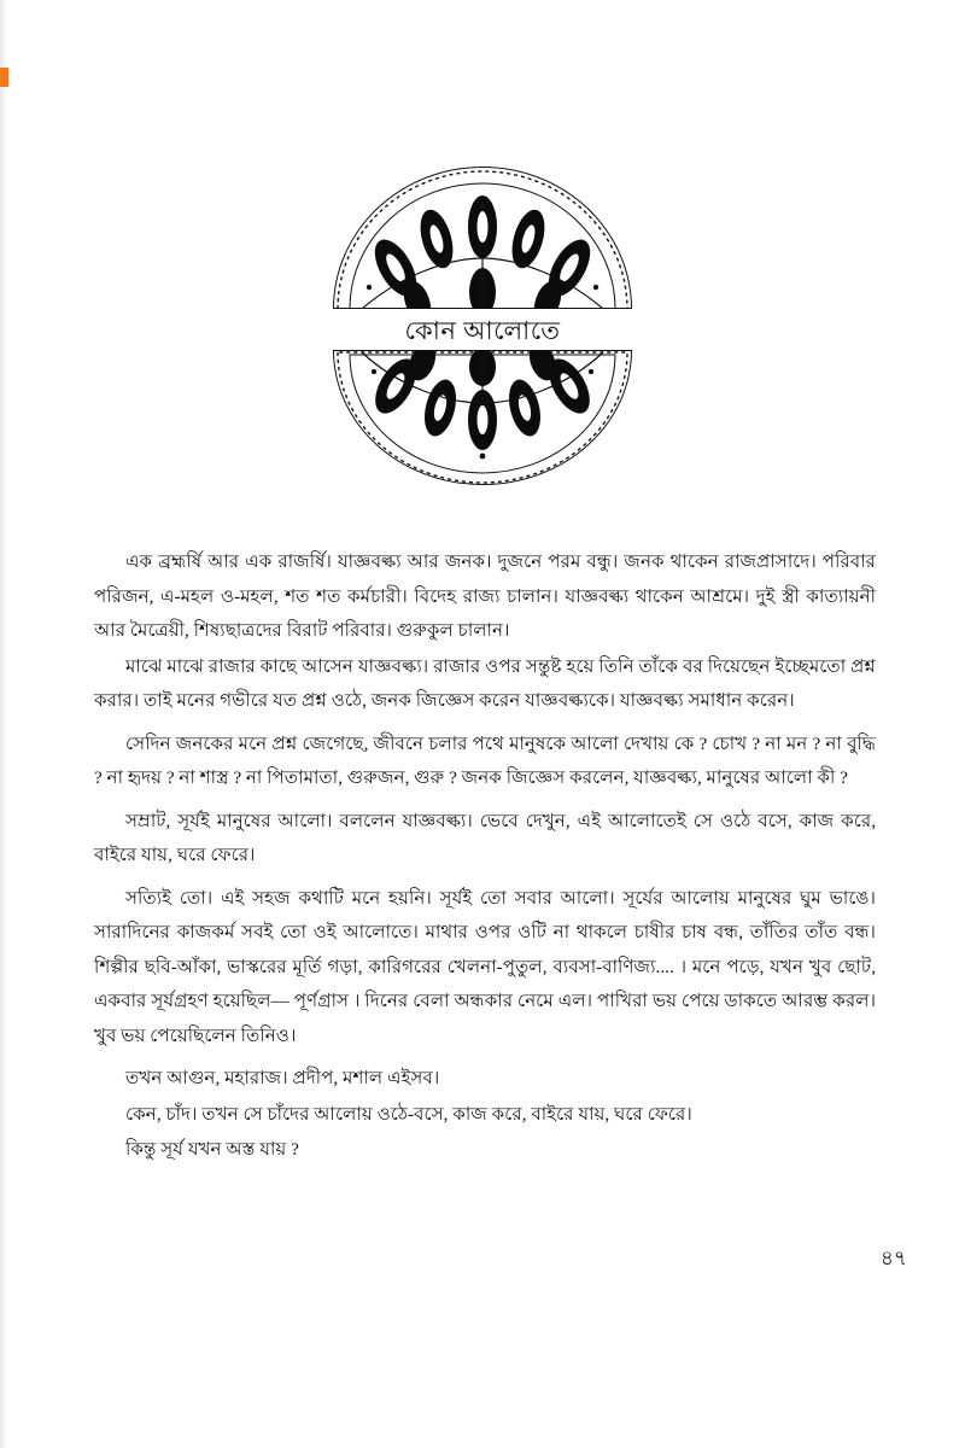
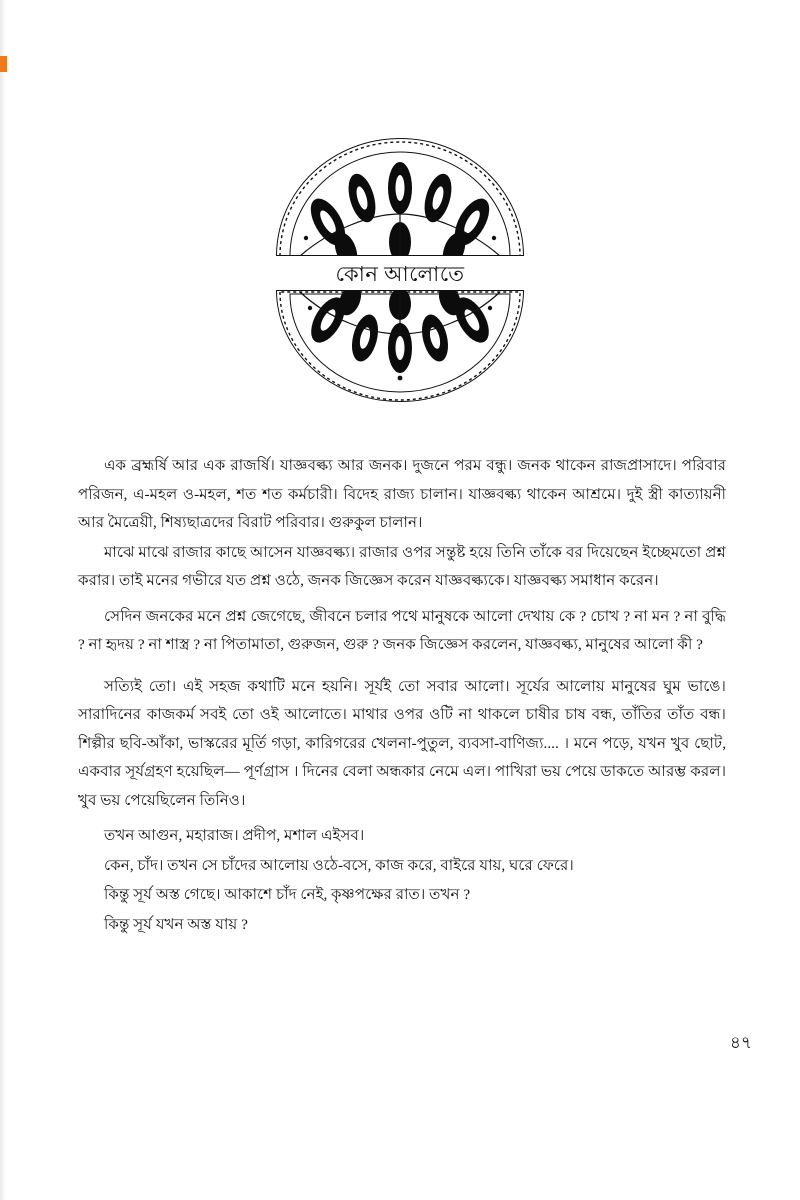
  কোন আলোতে
  এক ব্রহ্মর্ষি আর এক রাজর্ষি। যাজ্ঞবল্ক্য আর জনক। দুজনে পরম বন্ধু। জনক থাকেন রাজপ্রাসাদে। পরিবার পরিজন, এ-মহল ও-মহল, শত শত কর্মচারী। বিদেহ রাজ্য চালান। যাজ্ঞবল্ক্য থাকেন আশ্রমে। দুই স্ত্রী কাত্যায়নী আর মৈত্রেয়ী, শিষ্যছাত্রদের বিরাট পরিবার। গুরুকুল চালান।
  মাঝে মাঝে রাজার কাছে আসেন যাজ্ঞবল্ক্য। রাজার ওপর সন্তুষ্ট হয়ে তিনি তাঁকে বর দিয়েছেন ইচ্ছেমতো প্রশ্ন করার। তাই মনের গভীরে যত প্রশ্ন ওঠে, জনক জিজ্ঞেস করেন যাজ্ঞবল্ক্যকে। যাজ্ঞবল্ক্য সমাধান করেন।
  সেদিন জনকের মনে প্রশ্ন জেগেছে, জীবনে চলার পথে মানুষকে আলো দেখায় কে ? চোখ ? না মন ? না বুদ্ধি ? না হৃদয় ? না শাস্ত্র ? না পিতামাতা, গুরুজন, গুরু ? জনক জিজ্ঞেস করলেন, যাজ্ঞবল্ক্য, মানুষের আলো কী ?
- সম্রাট, সূর্যই মানুষের আলো। বললেন যাজ্ঞবল্ক্য। ভেবে দেখুন, এই আলোতেই সে ওঠে বসে, কাজ করে, বাইরে যায়, ঘরে ফেরে।
  সত্যিই তো। এই সহজ কথাটি মনে হয়নি। সূর্যই তো সবার আলো। সূর্যের আলোয় মানুষের ঘুম ভাঙে। সারাদিনের কাজকর্ম সবই তো ওই আলোতে। মাথার ওপর ওটি না থাকলে চাষীর চাষ বন্ধ, তাঁতির তাঁত বন্ধ। শিল্পীর ছবি-আঁকা, ভাস্করের মূর্তি গড়া, কারিগরের খেলনা-পুতুল, ব্যবসা-বাণিজ্য.... । মনে পড়ে, যখন খুব ছোট, একবার সূর্যগ্রহণ হয়েছিল— পূর্ণগ্রাস । দিনের বেলা অন্ধকার নেমে এল। পাখিরা ভয় পেয়ে ডাকতে আরম্ভ করল। খুব ভয় পেয়েছিলেন তিনিও।
  তখন আগুন, মহারাজ। প্রদীপ, মশাল এইসব।
  কেন, চাঁদ। তখন সে চাঁদের আলোয় ওঠে-বসে, কাজ করে, বাইরে যায়, ঘরে ফেরে।
+ কিন্তু সূর্য অস্ত গেছে। আকাশে চাঁদ নেই, কৃষ্ণপক্ষের রাত। তখন ?
  কিন্তু সূর্য যখন অস্ত যায় ?
  ৪৭
